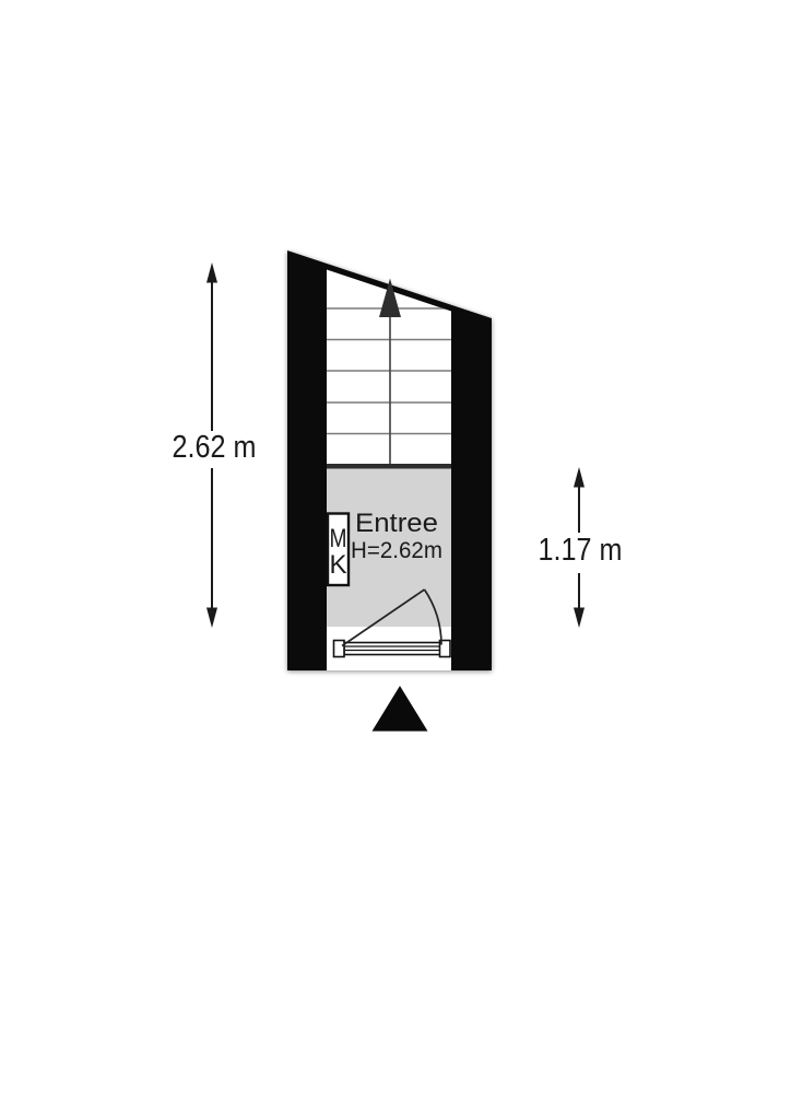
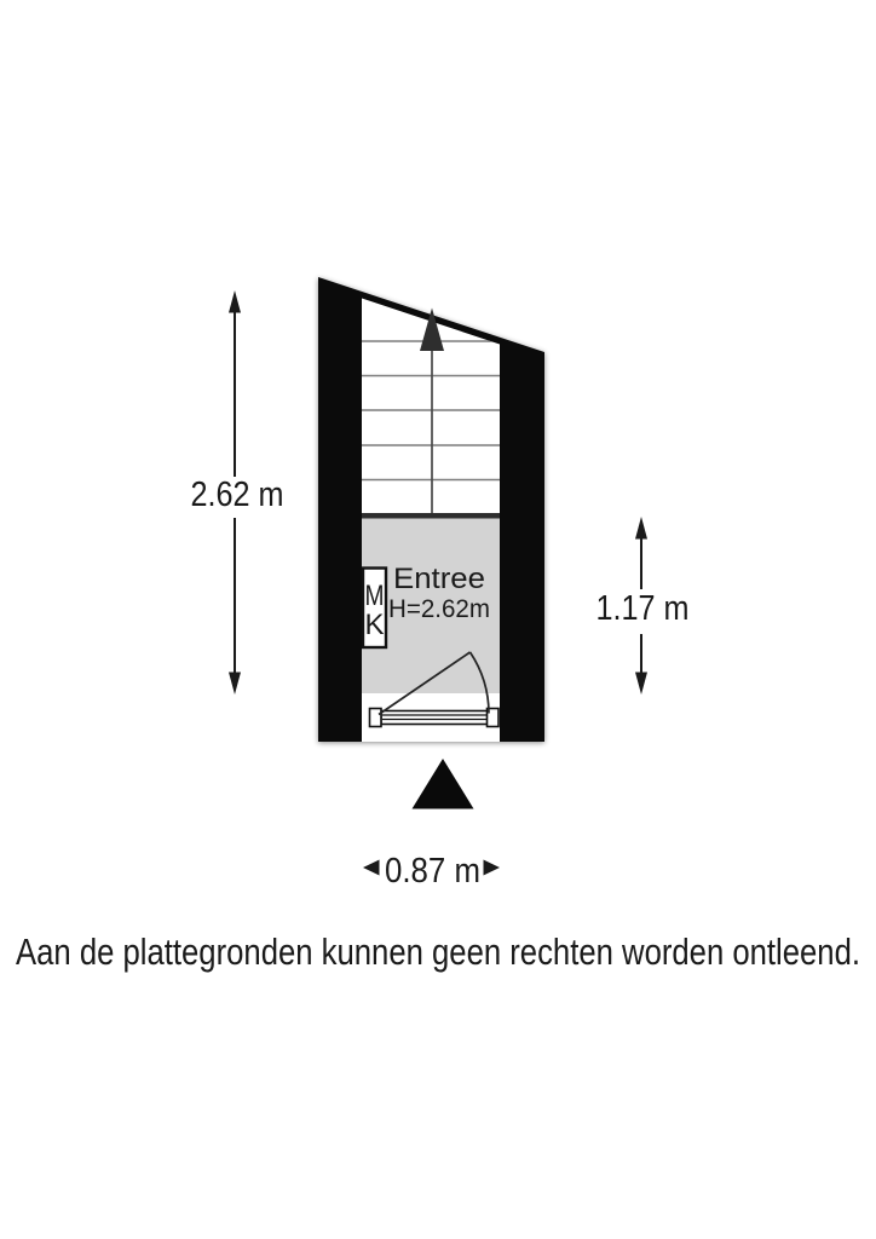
  M
  K
  Entree
  H=2.62m
  2.62 m
  1.17 m
+ 0.87 m
+ Aan de plattegronden kunnen geen rechten worden ontleend.
